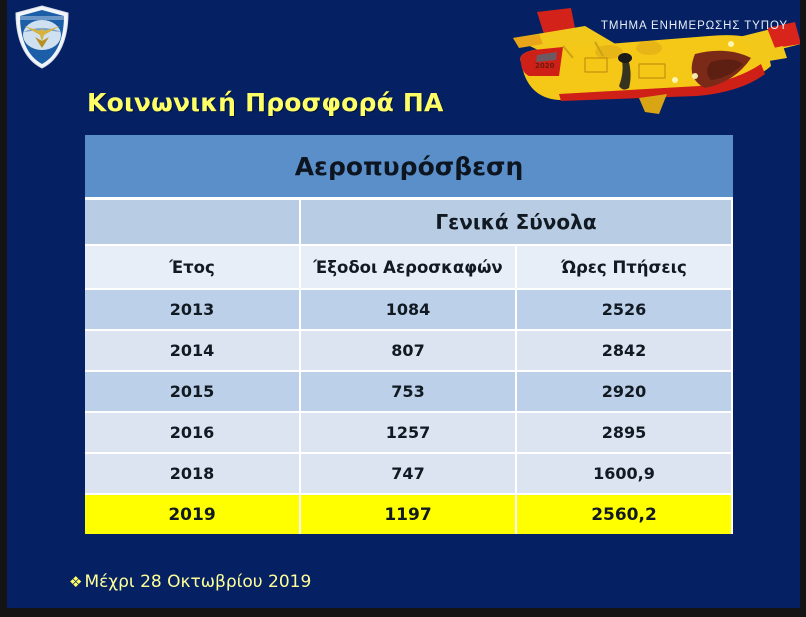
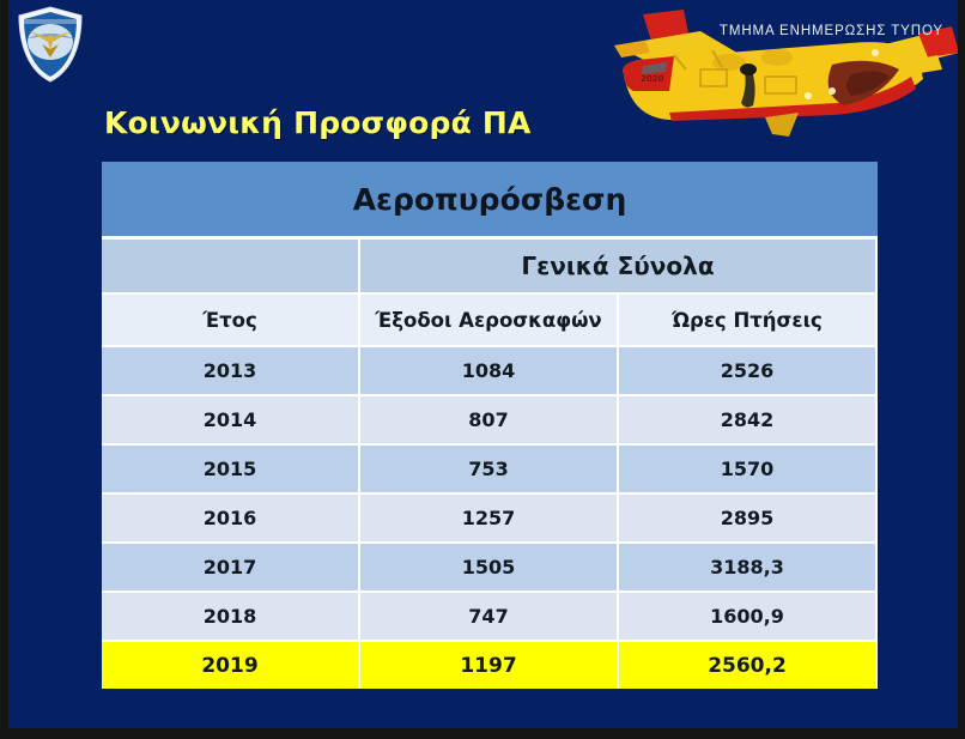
  2020
  ΤΜΗΜΑ ΕΝΗΜΕΡΩΣΗΣ ΤΥΠΟΥ
  Κοινωνική Προσφορά ΠΑ
  Αεροπυρόσβεση
  	Γενικά Σύνολα
  Έτος	Έξοδοι Αεροσκαφών	Ώρες Πτήσεις
  2013	1084	2526
  2014	807	2842
- 2015	753	2920
+ 2015	753	1570
  2016	1257	2895
+ 2017	1505	3188,3
  2018	747	1600,9
  2019	1197	2560,2
- ❖Μέχρι 28 Οκτωβρίου 2019
